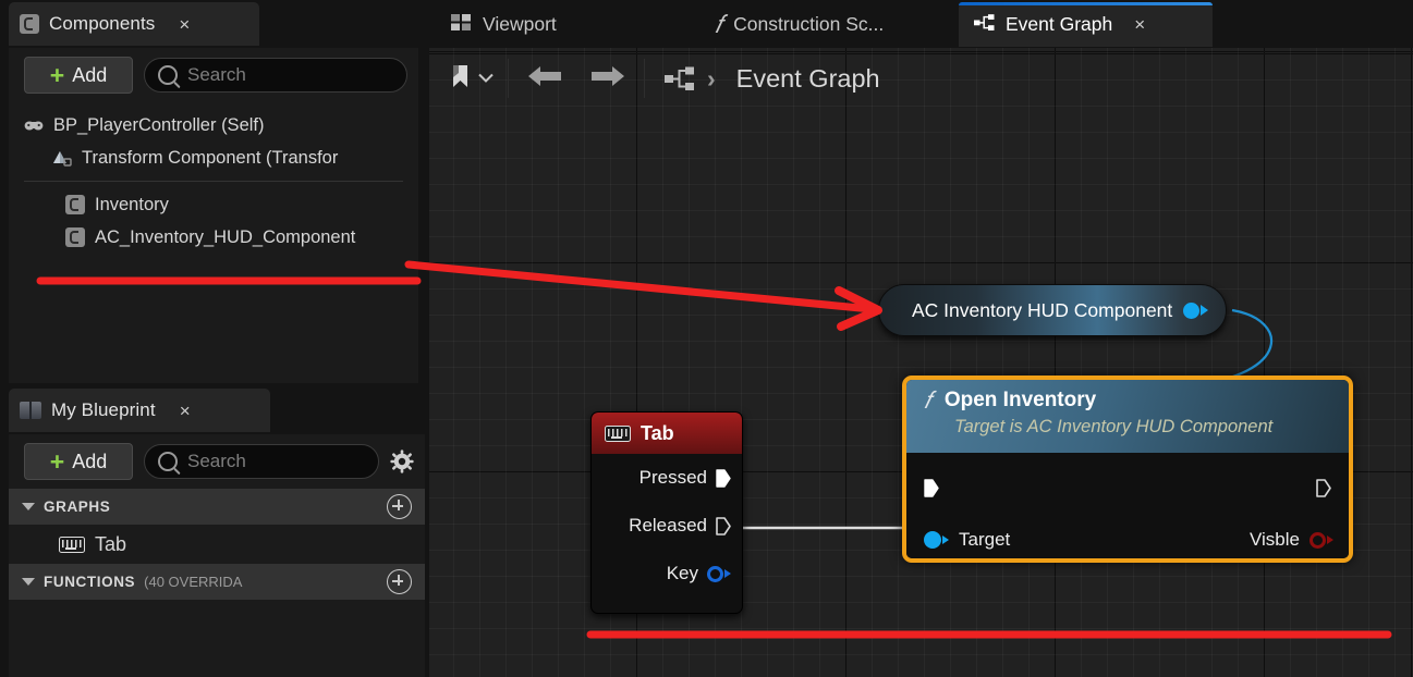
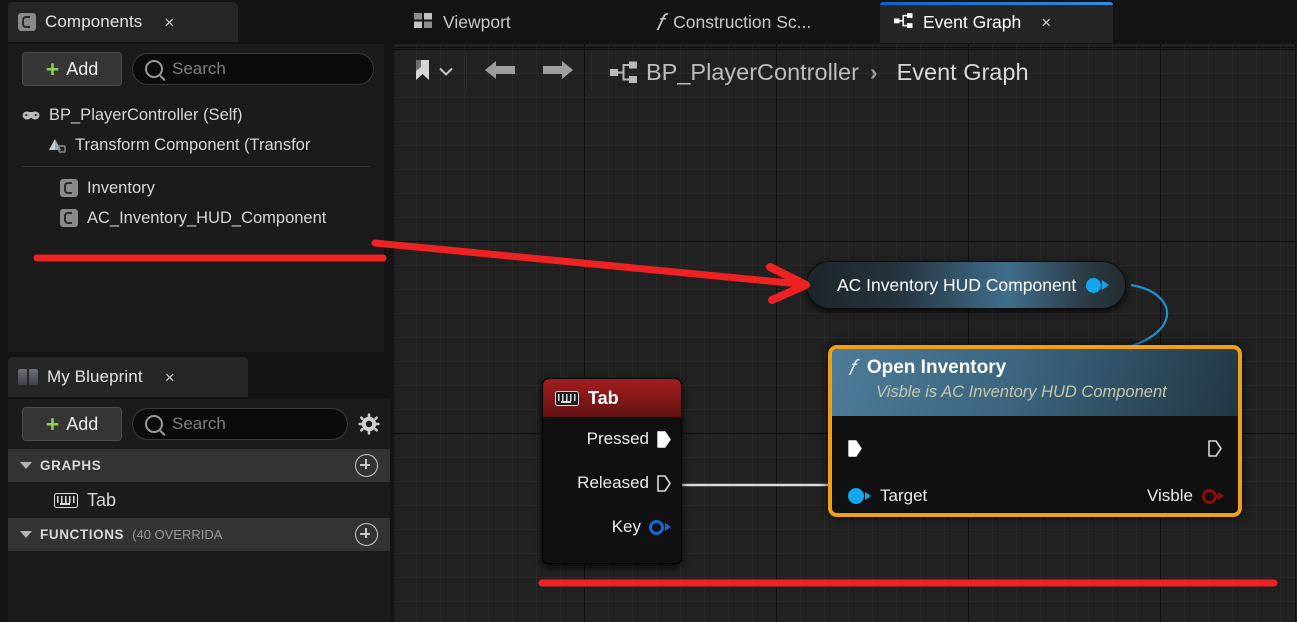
  Components
  ×
  Add
  Search
  BP_PlayerController (Self)
  Transform Component (Transfor
  Inventory
  AC_Inventory_HUD_Component
  My Blueprint
  ×
  Add
  Search
  GRAPHS
  Tab
  FUNCTIONS
  (40 OVERRIDA
  AC Inventory HUD Component
  Tab
  Pressed
  Released
  Key
  𝑓
  Open Inventory
- Target is AC Inventory HUD Component
+ Visble is AC Inventory HUD Component
  Target
  Visble
  Viewport
  𝑓
  Construction Sc...
  Event Graph
  ×
+ BP_PlayerController
  ›
  Event Graph
